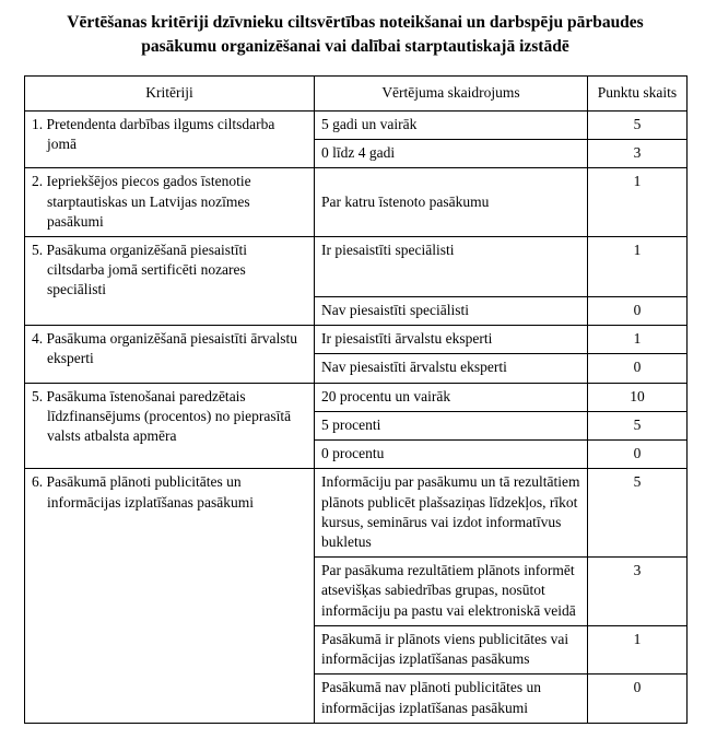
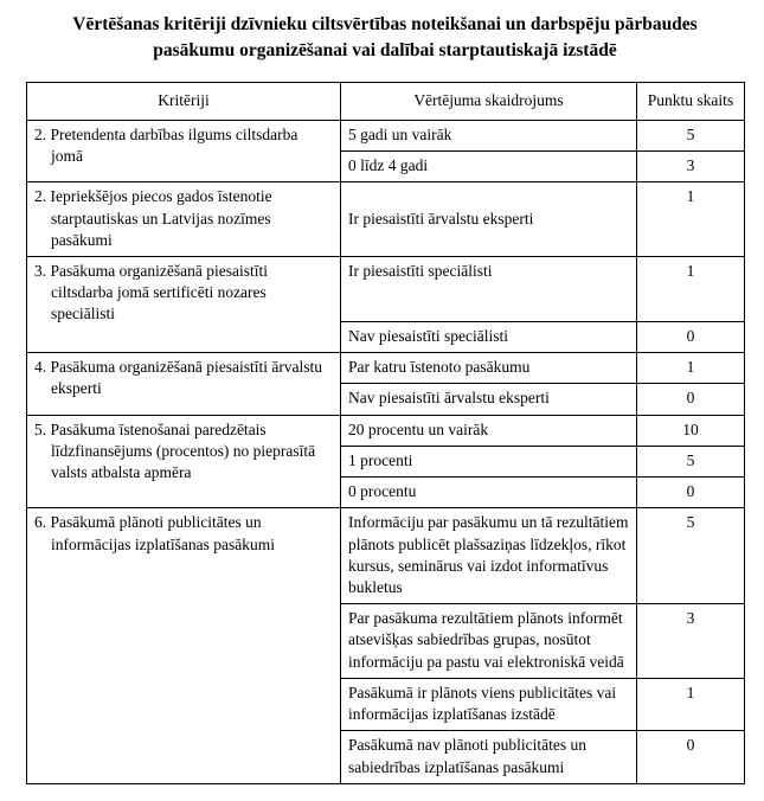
  Vērtēšanas kritēriji dzīvnieku ciltsvērtības noteikšanai un darbspēju pārbaudes pasākumu organizēšanai vai dalībai starptautiskajā izstādē
  Kritēriji	Vērtējuma skaidrojums	Punktu skaits
- 1. Pretendenta darbības ilgums ciltsdarba jomā	5 gadi un vairāk	5
+ 2. Pretendenta darbības ilgums ciltsdarba jomā	5 gadi un vairāk	5
  0 līdz 4 gadi	3
- 2. Iepriekšējos piecos gados īstenotie starptautiskas un Latvijas nozīmes pasākumi	Par katru īstenoto pasākumu	1
+ 2. Iepriekšējos piecos gados īstenotie starptautiskas un Latvijas nozīmes pasākumi	Ir piesaistīti ārvalstu eksperti	1
- 5. Pasākuma organizēšanā piesaistīti ciltsdarba jomā sertificēti nozares speciālisti	Ir piesaistīti speciālisti	1
+ 3. Pasākuma organizēšanā piesaistīti ciltsdarba jomā sertificēti nozares speciālisti	Ir piesaistīti speciālisti	1
  Nav piesaistīti speciālisti	0
- 4. Pasākuma organizēšanā piesaistīti ārvalstu eksperti	Ir piesaistīti ārvalstu eksperti	1
+ 4. Pasākuma organizēšanā piesaistīti ārvalstu eksperti	Par katru īstenoto pasākumu	1
  Nav piesaistīti ārvalstu eksperti	0
  5. Pasākuma īstenošanai paredzētais līdzfinansējums (procentos) no pieprasītā valsts atbalsta apmēra	20 procentu un vairāk	10
- 5 procenti	5
+ 1 procenti	5
  0 procentu	0
  6. Pasākumā plānoti publicitātes un informācijas izplatīšanas pasākumi	Informāciju par pasākumu un tā rezultātiem plānots publicēt plašsaziņas līdzekļos, rīkot kursus, seminārus vai izdot informatīvus bukletus	5
  Par pasākuma rezultātiem plānots informēt atsevišķas sabiedrības grupas, nosūtot informāciju pa pastu vai elektroniskā veidā	3
- Pasākumā ir plānots viens publicitātes vai informācijas izplatīšanas pasākums	1
+ Pasākumā ir plānots viens publicitātes vai informācijas izplatīšanas izstādē	1
- Pasākumā nav plānoti publicitātes un informācijas izplatīšanas pasākumi	0
+ Pasākumā nav plānoti publicitātes un sabiedrības izplatīšanas pasākumi	0
